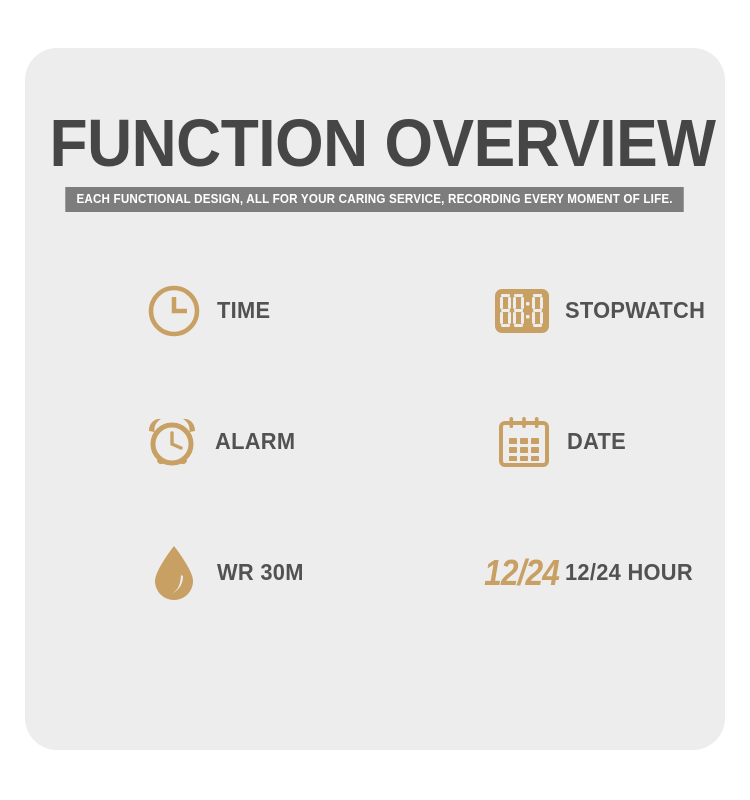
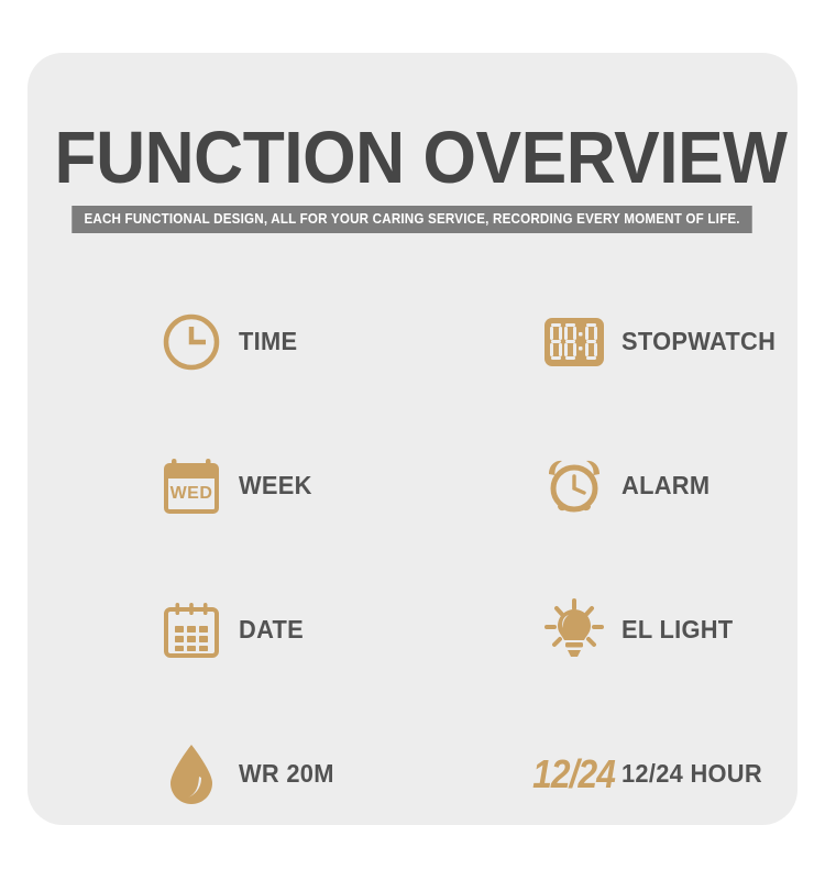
  FUNCTION OVERVIEW
  EACH FUNCTIONAL DESIGN, ALL FOR YOUR CARING SERVICE, RECORDING EVERY MOMENT OF LIFE.
  TIME
  STOPWATCH
+ WED
+ WEEK
  ALARM
  DATE
+ EL LIGHT
- WR 30M
+ WR 20M
  12/24
  12/24 HOUR
